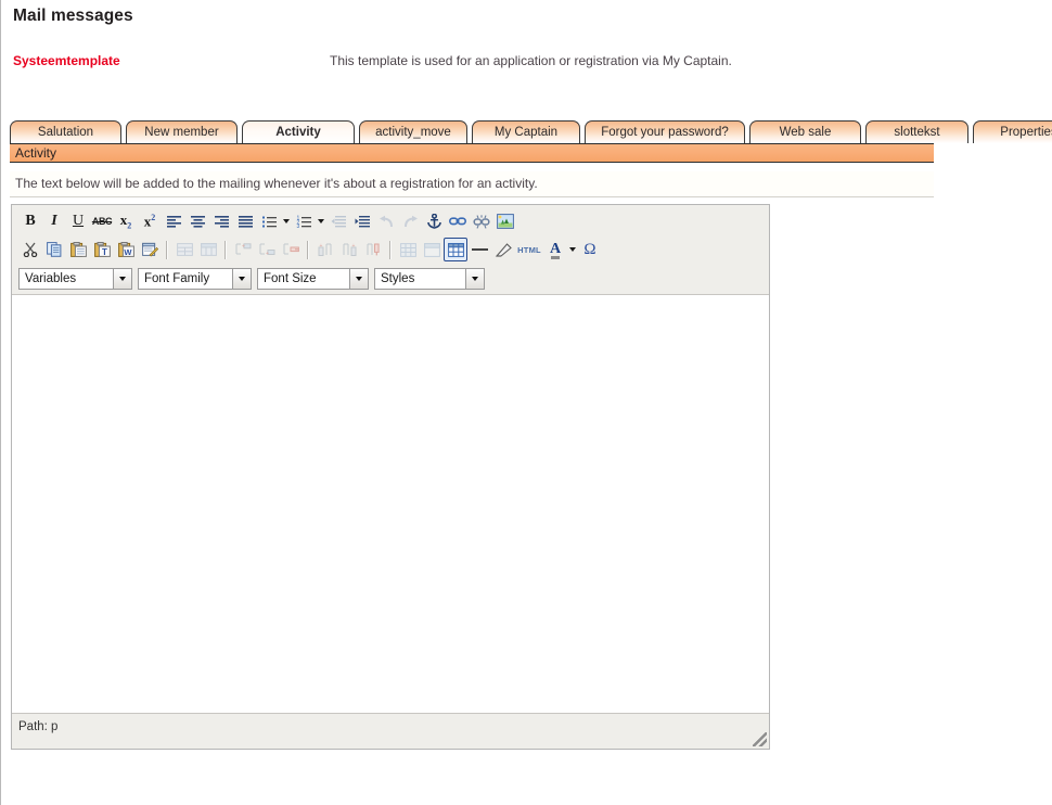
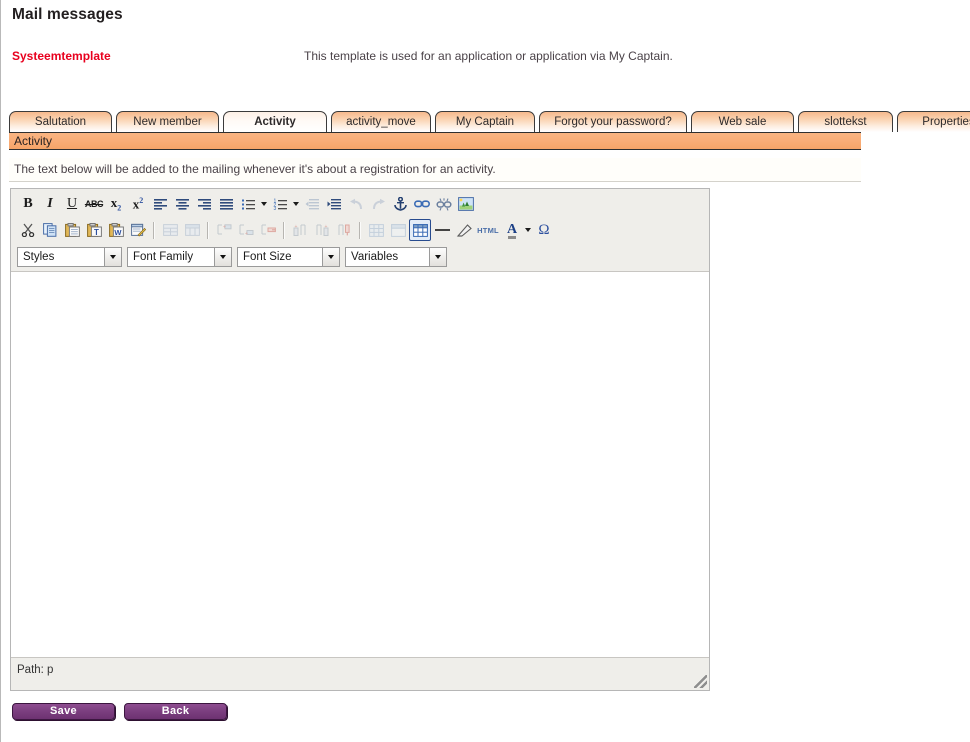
  Mail messages
  Systeemtemplate
- This template is used for an application or registration via My Captain.
+ This template is used for an application or application via My Captain.
  Salutation
  New member
  Activity
  activity_move
  My Captain
  Forgot your password?
  Web sale
  slottekst
  Propertie
  Activity
  The text below will be added to the mailing whenever it's about a registration for an activity.
  B
  I
  U
  ABC
  x2
  x2
  T
  W
  HTML
  A
  Ω
- Variables
+ Styles
  Font Family
  Font Size
- Styles
+ Variables
  Path: p
+ Save
+ Back
